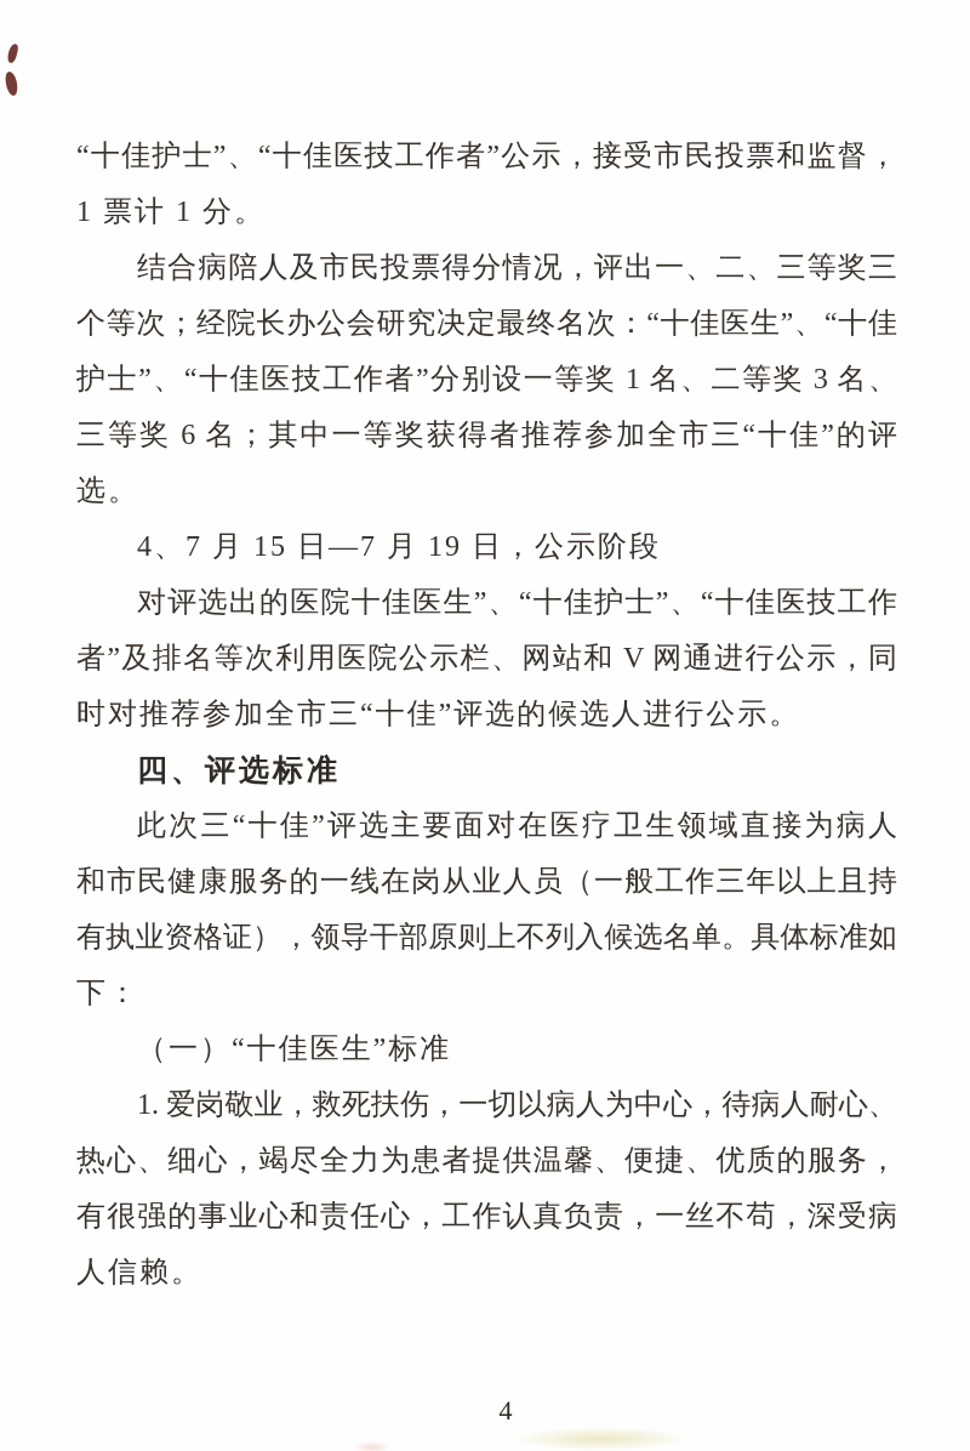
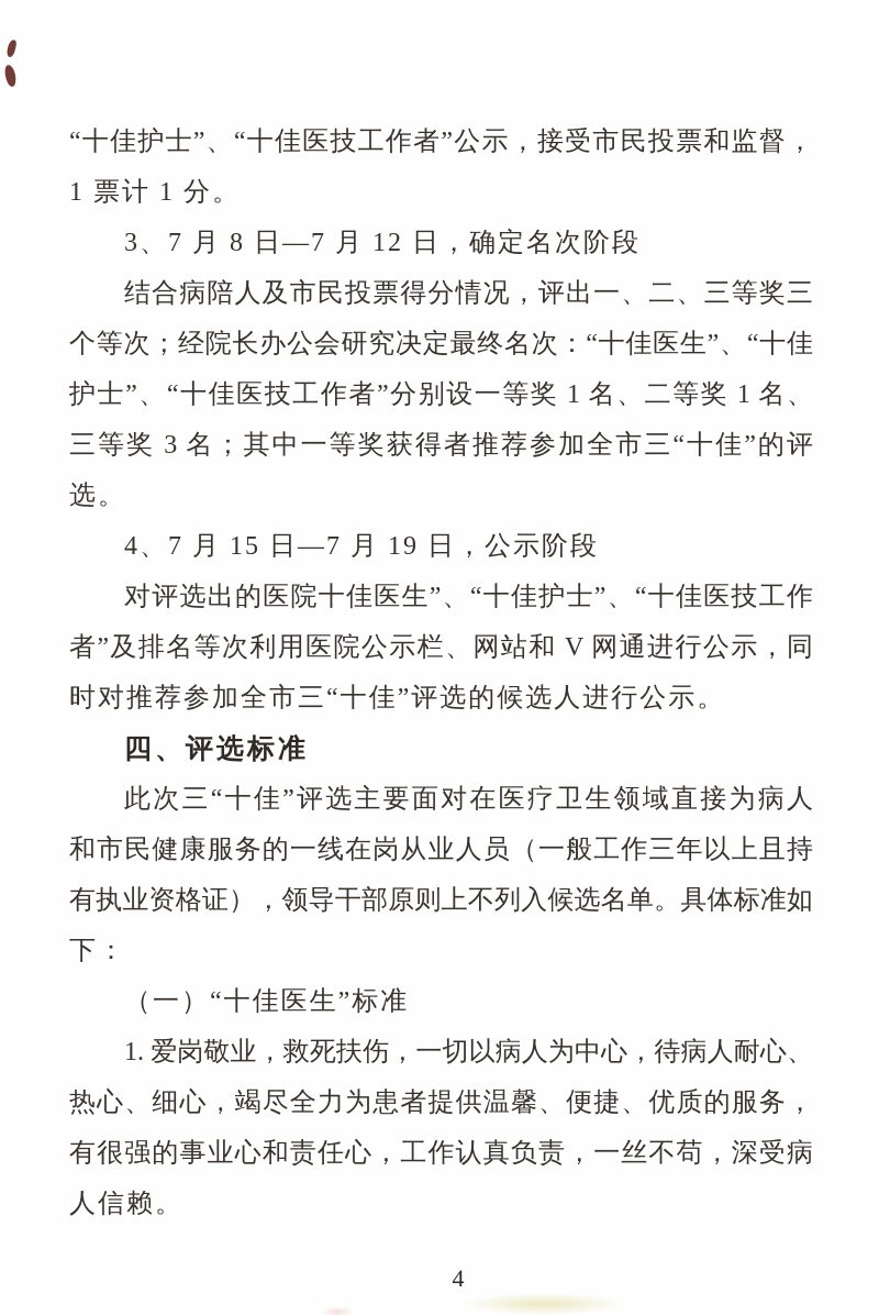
  “十佳护士”、“十佳医技工作者”公示，接受市民投票和监督，
  1 票计 1 分。
+ 3、7 月 8 日—7 月 12 日，确定名次阶段
  结合病陪人及市民投票得分情况，评出一、二、三等奖三
  个等次；经院长办公会研究决定最终名次：“十佳医生”、“十佳
- 护士”、“十佳医技工作者”分别设一等奖 1 名、二等奖 3 名、
+ 护士”、“十佳医技工作者”分别设一等奖 1 名、二等奖 1 名、
- 三等奖 6 名；其中一等奖获得者推荐参加全市三“十佳”的评
+ 三等奖 3 名；其中一等奖获得者推荐参加全市三“十佳”的评
  选。
  4、7 月 15 日—7 月 19 日，公示阶段
  对评选出的医院十佳医生”、“十佳护士”、“十佳医技工作
  者”及排名等次利用医院公示栏、网站和 V 网通进行公示，同
  时对推荐参加全市三“十佳”评选的候选人进行公示。
  四、评选标准
  此次三“十佳”评选主要面对在医疗卫生领域直接为病人
  和市民健康服务的一线在岗从业人员（一般工作三年以上且持
  有执业资格证），领导干部原则上不列入候选名单。具体标准如
  下：
  （一）“十佳医生”标准
  1. 爱岗敬业，救死扶伤，一切以病人为中心，待病人耐心、
  热心、细心，竭尽全力为患者提供温馨、便捷、优质的服务，
  有很强的事业心和责任心，工作认真负责，一丝不苟，深受病
  人信赖。
  4
